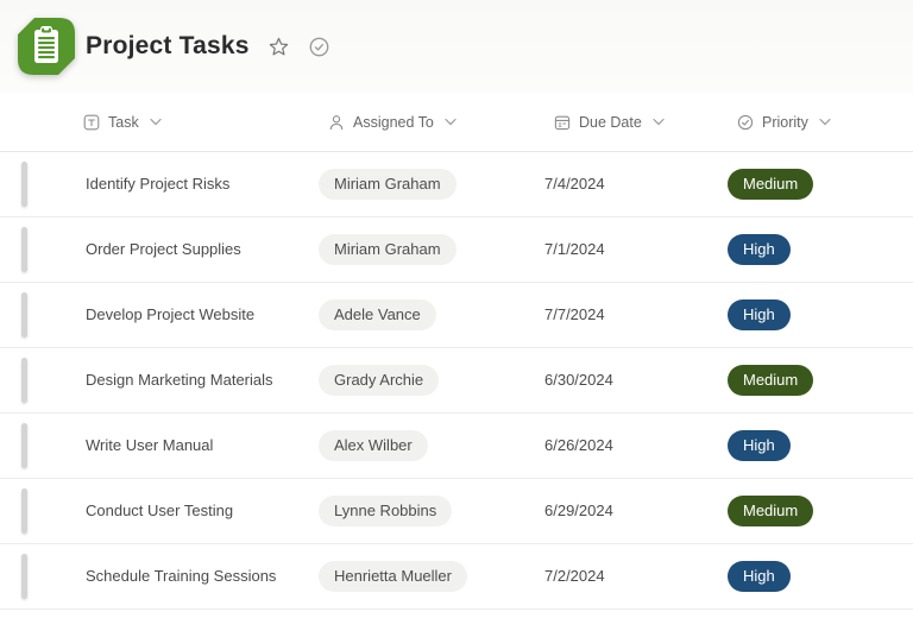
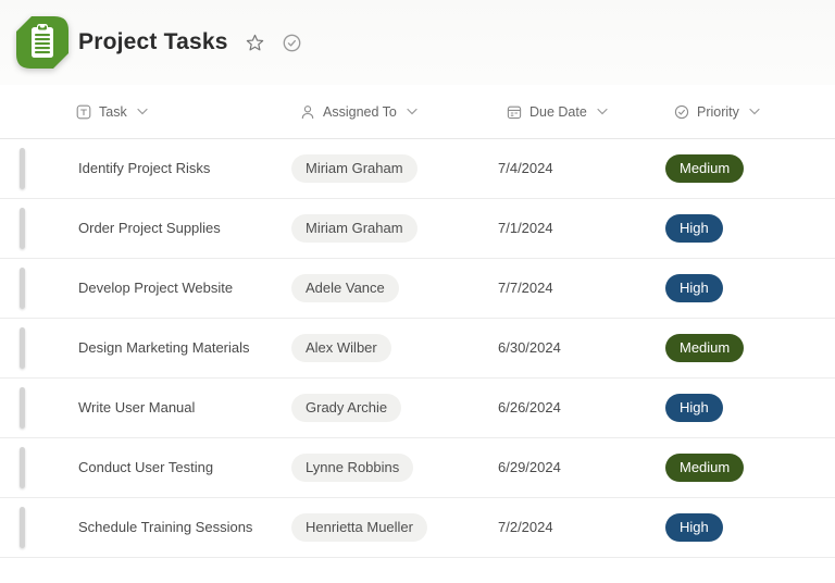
  Project Tasks
  Task
  Assigned To
  Due Date
  Priority
  Identify Project Risks
  Miriam Graham
  7/4/2024
  Medium
  Order Project Supplies
  Miriam Graham
  7/1/2024
  High
  Develop Project Website
  Adele Vance
  7/7/2024
  High
  Design Marketing Materials
- Grady Archie
+ Alex Wilber
  6/30/2024
  Medium
  Write User Manual
- Alex Wilber
+ Grady Archie
  6/26/2024
  High
  Conduct User Testing
  Lynne Robbins
  6/29/2024
  Medium
  Schedule Training Sessions
  Henrietta Mueller
  7/2/2024
  High
